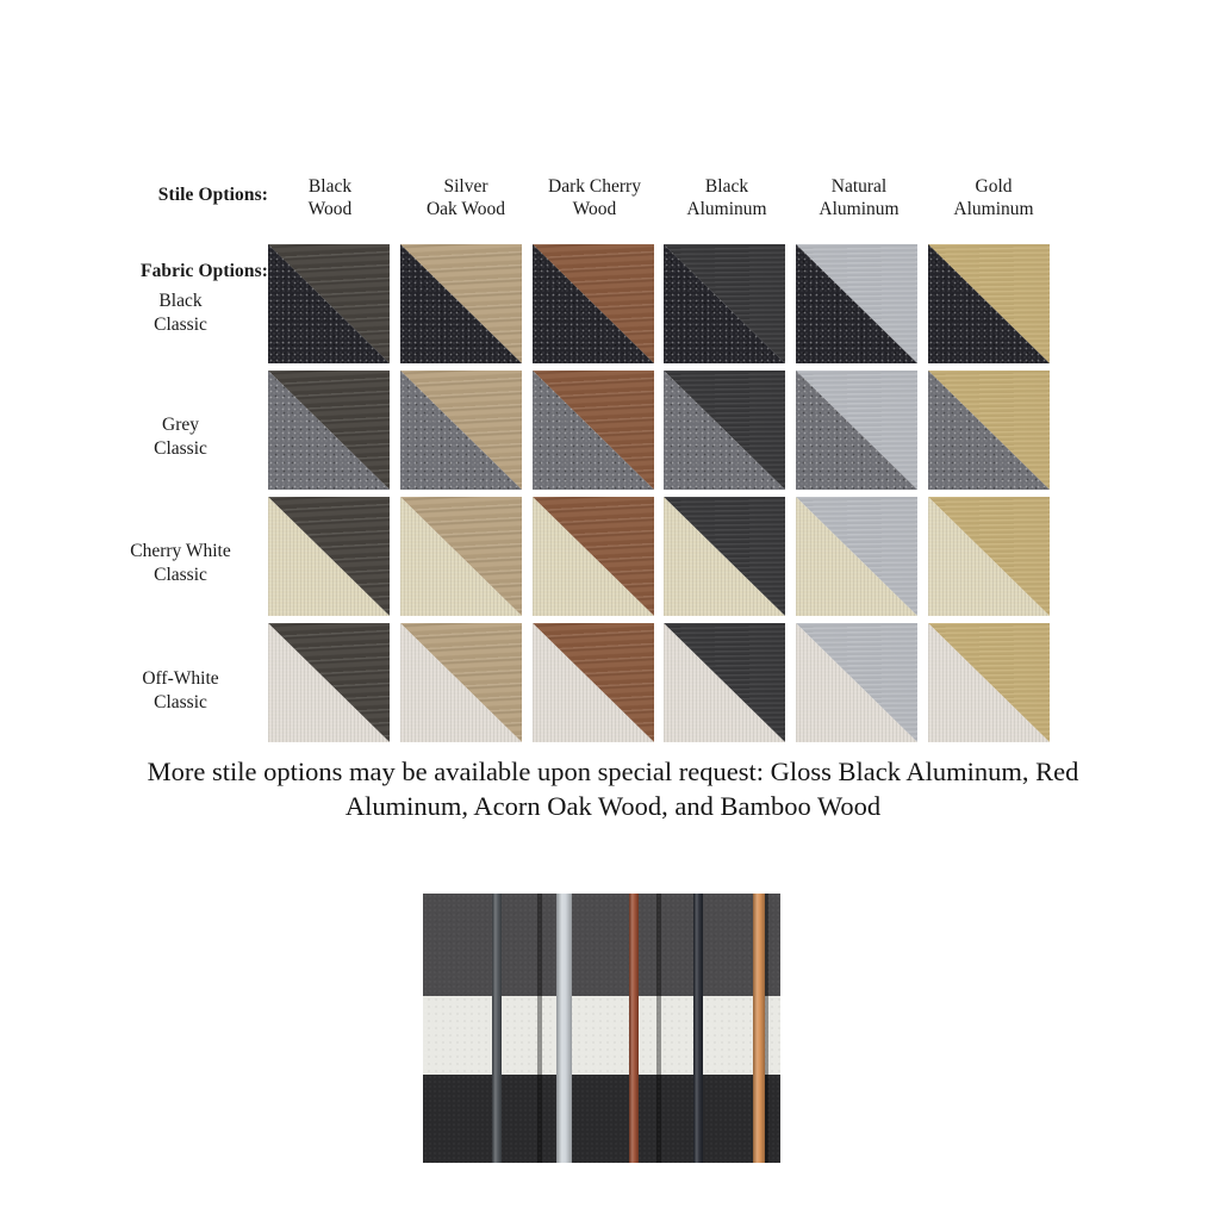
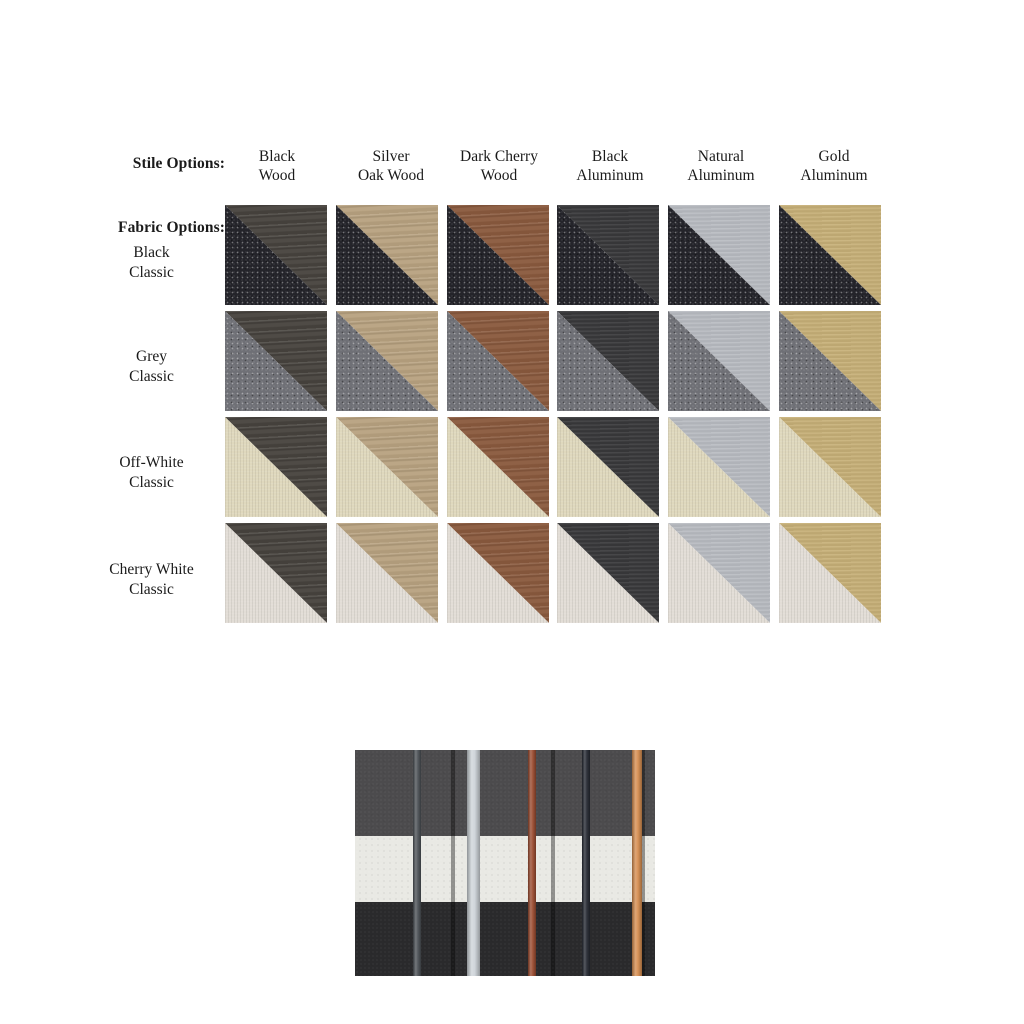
  Stile Options:
  Black
  Wood
  Silver
  Oak Wood
  Dark Cherry
  Wood
  Black
  Aluminum
  Natural
  Aluminum
  Gold
  Aluminum
  Fabric Options:
  Black
  Classic
  Grey
  Classic
- Cherry White
+ Off-White
  Classic
- Off-White
+ Cherry White
  Classic
- More stile options may be available upon special request: Gloss Black Aluminum, Red Aluminum, Acorn Oak Wood, and Bamboo Wood
